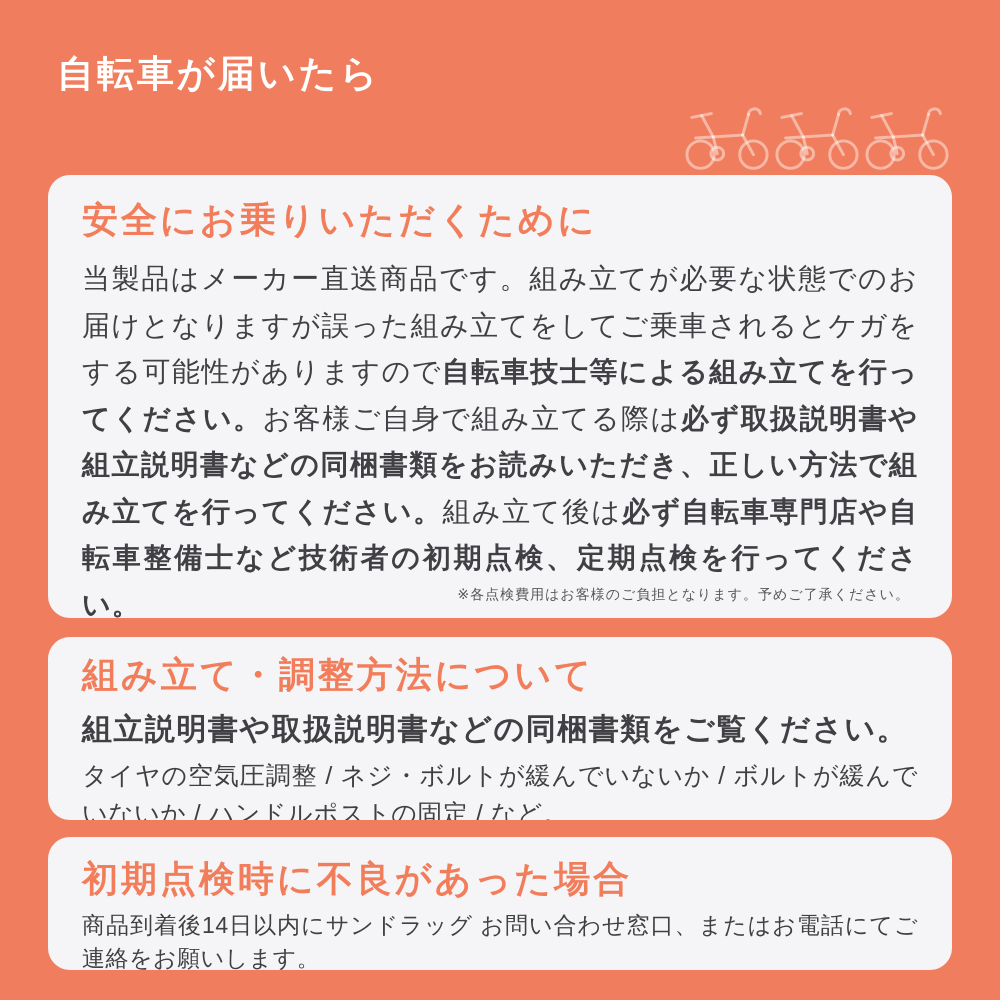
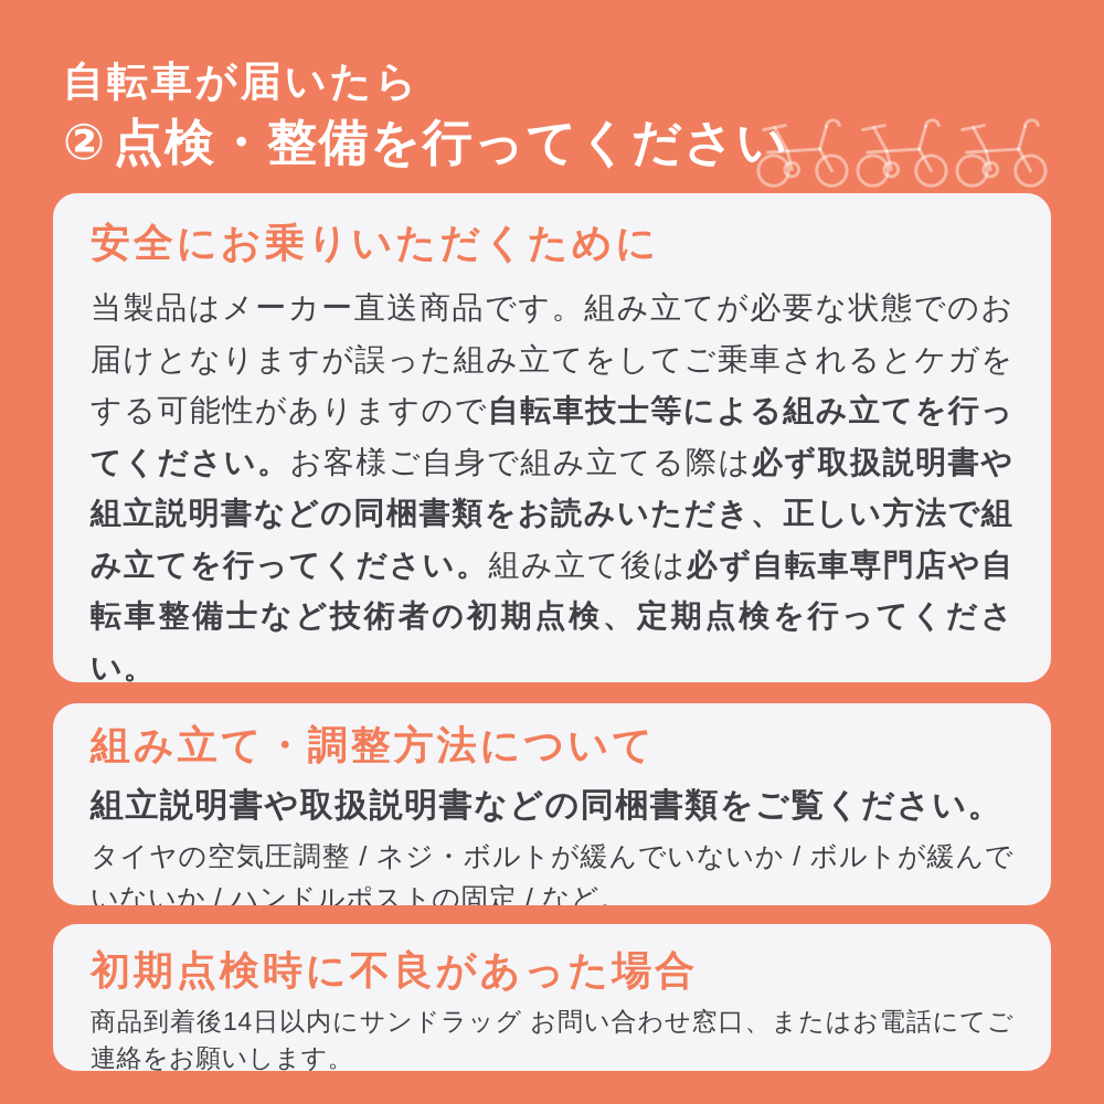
  自転車が届いたら
+ ②点検・整備を行ってください
  安全にお乗りいただくために
  当製品はメーカー直送商品です。組み立てが必要な状態でのお届けとなりますが誤った組み立てをしてご乗車されるとケガをする可能性がありますので自転車技士等による組み立てを行ってください。お客様ご自身で組み立てる際は必ず取扱説明書や組立説明書などの同梱書類をお読みいただき、正しい方法で組み立てを行ってください。組み立て後は必ず自転車専門店や自転車整備士など技術者の初期点検、定期点検を行ってください。
- ※各点検費用はお客様のご負担となります。予めご了承ください。
  組み立て・調整方法について
  組立説明書や取扱説明書などの同梱書類をご覧ください。
  タイヤの空気圧調整 / ネジ・ボルトが緩んでいないか / ボルトが緩んでいないか / ハンドルポストの固定 / など。
  初期点検時に不良があった場合
  商品到着後14日以内にサンドラッグ お問い合わせ窓口、またはお電話にてご連絡をお願いします。
